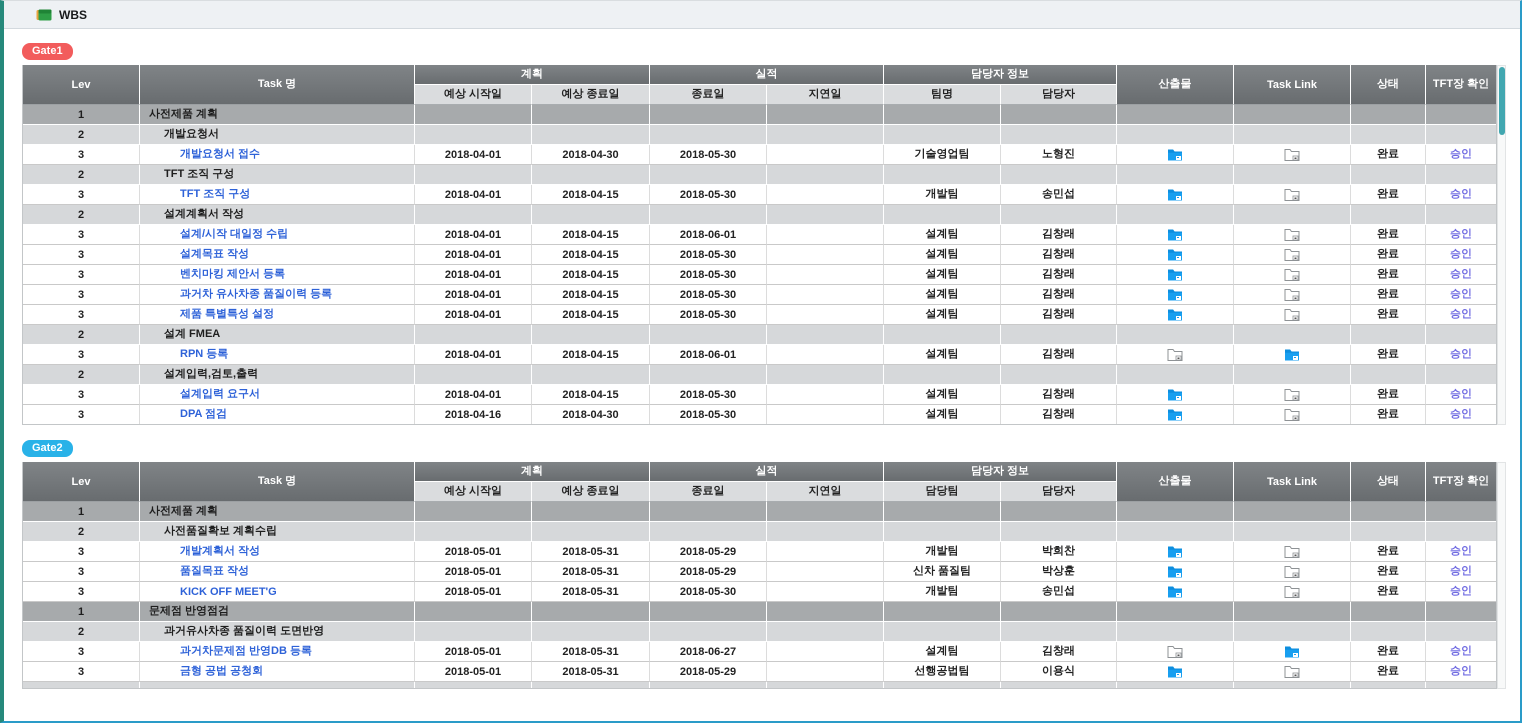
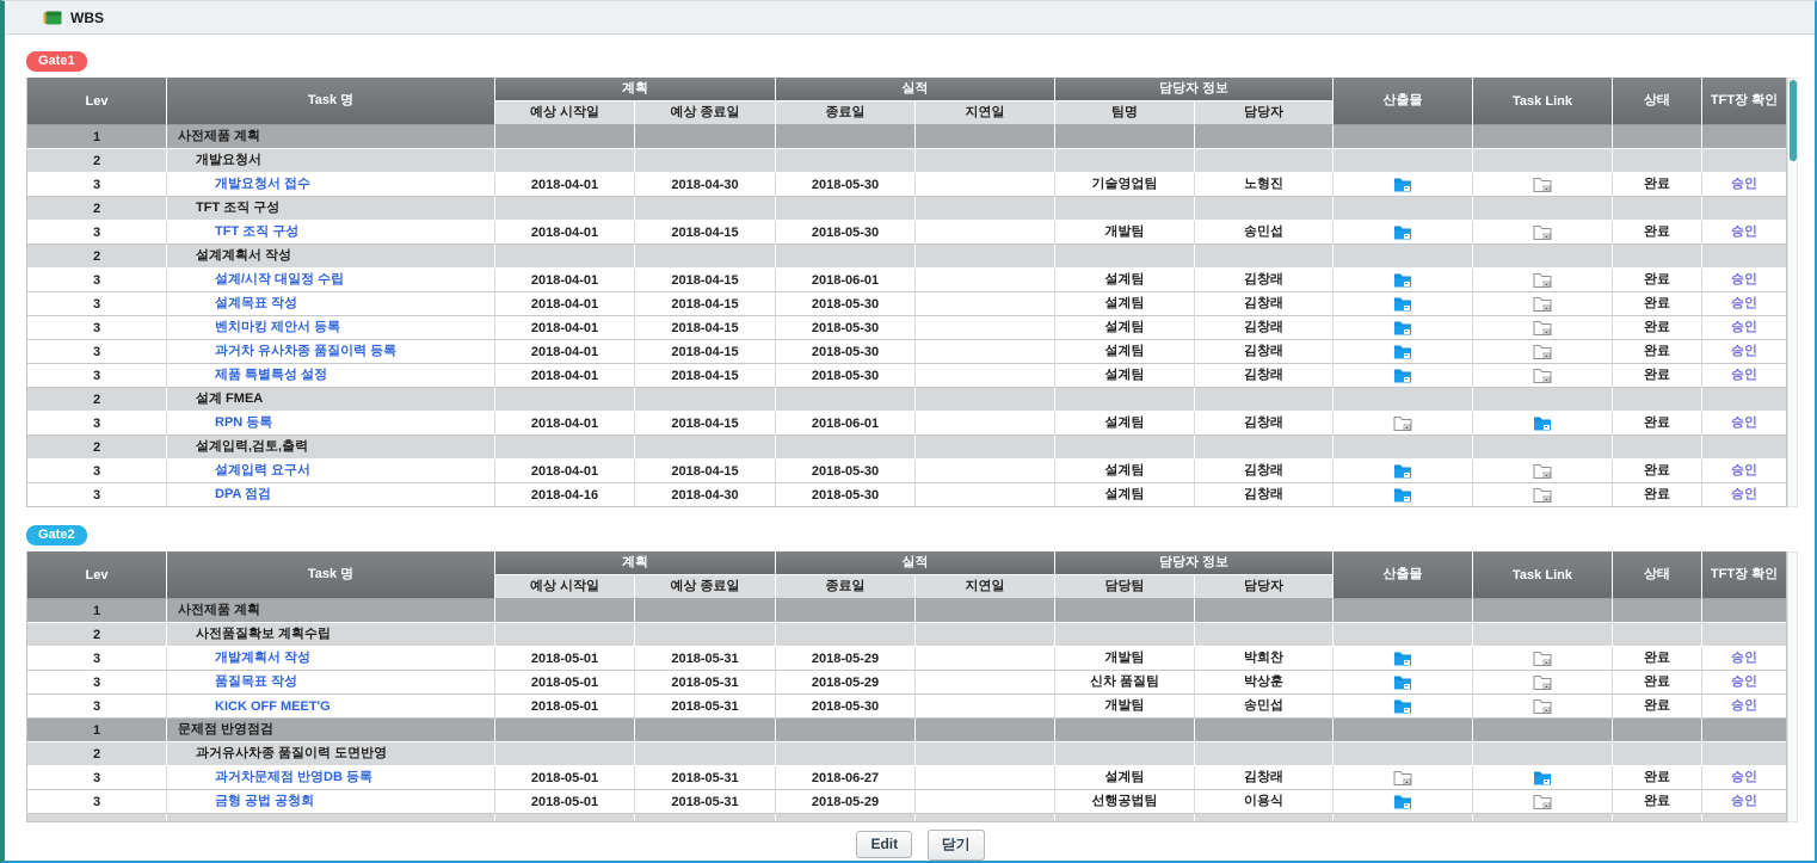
  WBS
  Gate1
  Lev	Task 명	계획	실적	담당자 정보	산출물	Task Link	상태	TFT장 확인
  예상 시작일	예상 종료일	종료일	지연일	팀명	담당자
  1	사전제품 계획
  2	개발요청서
  3	개발요청서 접수	2018-04-01	2018-04-30	2018-05-30		기술영업팀	노형진			완료	승인
  2	TFT 조직 구성
  3	TFT 조직 구성	2018-04-01	2018-04-15	2018-05-30		개발팀	송민섭			완료	승인
  2	설계계획서 작성
  3	설계/시작 대일정 수립	2018-04-01	2018-04-15	2018-06-01		설계팀	김창래			완료	승인
  3	설계목표 작성	2018-04-01	2018-04-15	2018-05-30		설계팀	김창래			완료	승인
  3	벤치마킹 제안서 등록	2018-04-01	2018-04-15	2018-05-30		설계팀	김창래			완료	승인
  3	과거차 유사차종 품질이력 등록	2018-04-01	2018-04-15	2018-05-30		설계팀	김창래			완료	승인
  3	제품 특별특성 설정	2018-04-01	2018-04-15	2018-05-30		설계팀	김창래			완료	승인
  2	설계 FMEA
  3	RPN 등록	2018-04-01	2018-04-15	2018-06-01		설계팀	김창래			완료	승인
  2	설계입력,검토,출력
  3	설계입력 요구서	2018-04-01	2018-04-15	2018-05-30		설계팀	김창래			완료	승인
  3	DPA 점검	2018-04-16	2018-04-30	2018-05-30		설계팀	김창래			완료	승인
  Gate2
  Lev	Task 명	계획	실적	담당자 정보	산출물	Task Link	상태	TFT장 확인
  예상 시작일	예상 종료일	종료일	지연일	담당팀	담당자
  1	사전제품 계획
  2	사전품질확보 계획수립
  3	개발계획서 작성	2018-05-01	2018-05-31	2018-05-29		개발팀	박희찬			완료	승인
  3	품질목표 작성	2018-05-01	2018-05-31	2018-05-29		신차 품질팀	박상훈			완료	승인
  3	KICK OFF MEET'G	2018-05-01	2018-05-31	2018-05-30		개발팀	송민섭			완료	승인
  1	문제점 반영점검
  2	과거유사차종 품질이력 도면반영
  3	과거차문제점 반영DB 등록	2018-05-01	2018-05-31	2018-06-27		설계팀	김창래			완료	승인
  3	금형 공법 공청회	2018-05-01	2018-05-31	2018-05-29		선행공법팀	이용식			완료	승인
+ Edit 닫기
